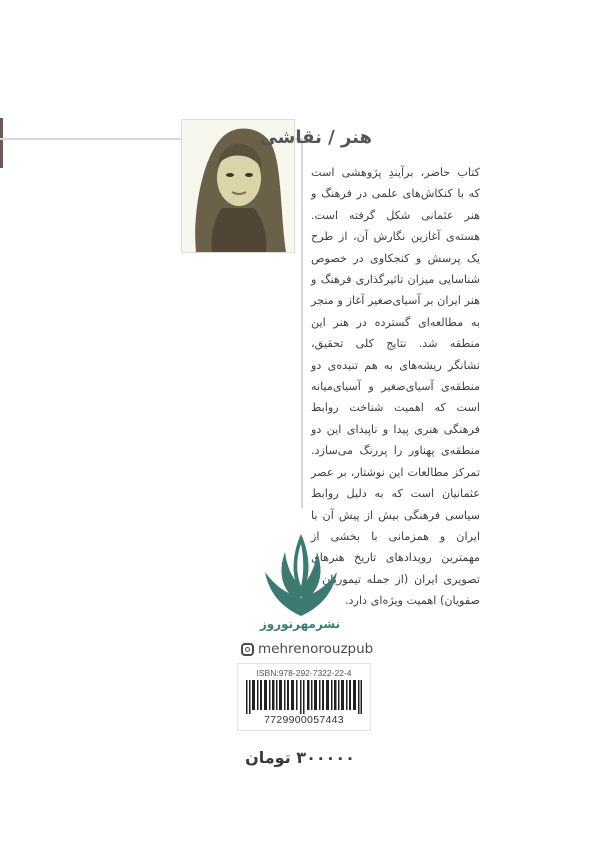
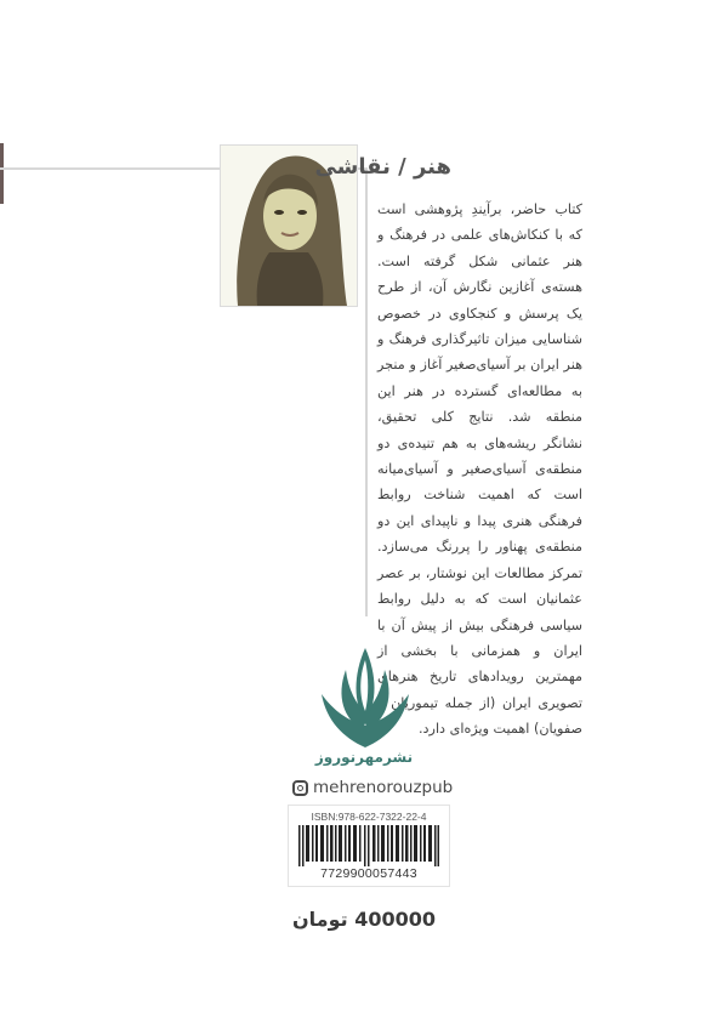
  هنر / نقاشی
  کتاب حاضر، برآیندِ پژوهشی است که با کنکاش‌های علمی در فرهنگ و هنر عثمانی شکل گرفته است. هسته‌ی آغازین نگارش آن، از طرح یک پرسش و کنجکاوی در خصوص شناسایی میزان تاثیرگذاری فرهنگ و هنر ایران بر آسیای‌صغیر آغاز و منجر به مطالعه‌ای گسترده در هنر این منطقه شد. نتایج کلی تحقیق، نشانگر ریشه‌های به هم تنیده‌ی دو منطقه‌ی آسیای‌صغیر و آسیای‌میانه است که اهمیت شناخت روابط فرهنگی هنری پیدا و ناپیدای این دو منطقه‌ی پهناور را پررنگ می‌سازد. تمرکز مطالعات این نوشتار، بر عصر عثمانیان است که به دلیل روابط سیاسی فرهنگی بیش از پیش آن با ایران و همزمانی با بخشی از مهمترین رویدادهای تاریخ هنرهای تصویری ایران (از جمله تیمورین صفویان) اهمیت ویژه‌ای دارد.
  نشرمهرنوروز
  mehrenorouzpub
- ISBN:978-292-7322-22-4
+ ISBN:978-622-7322-22-4
  7729900057443
- ۳۰۰۰۰۰ تومان
+ 400000 تومان
